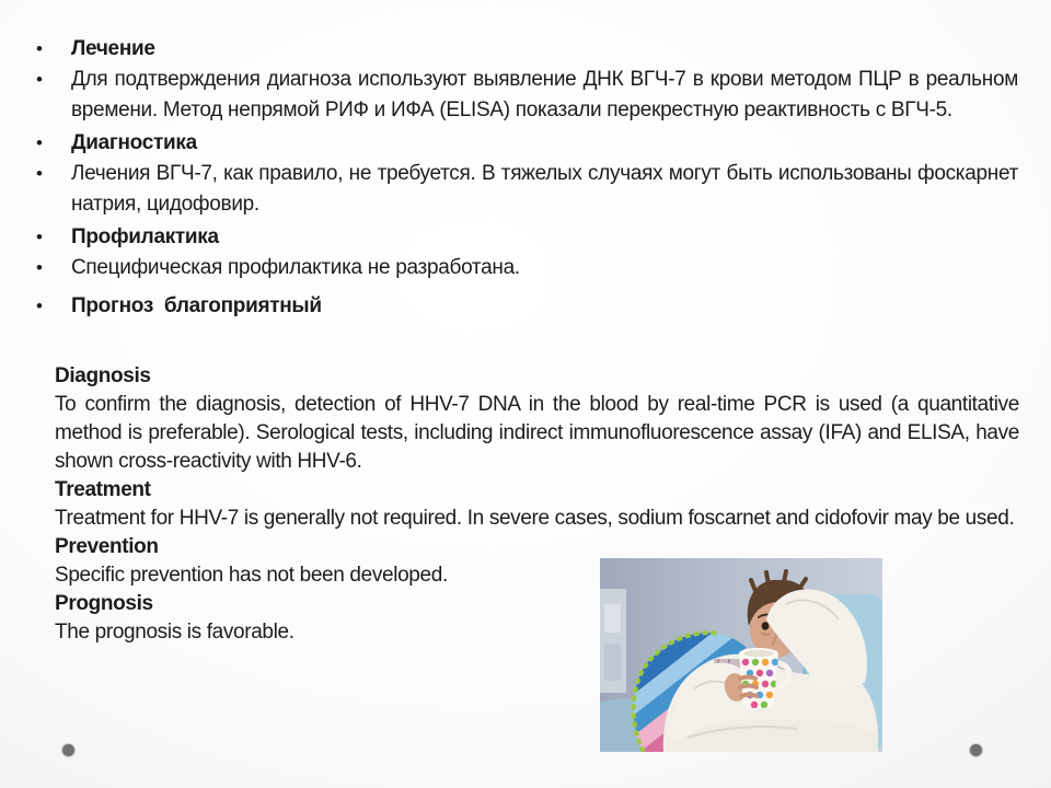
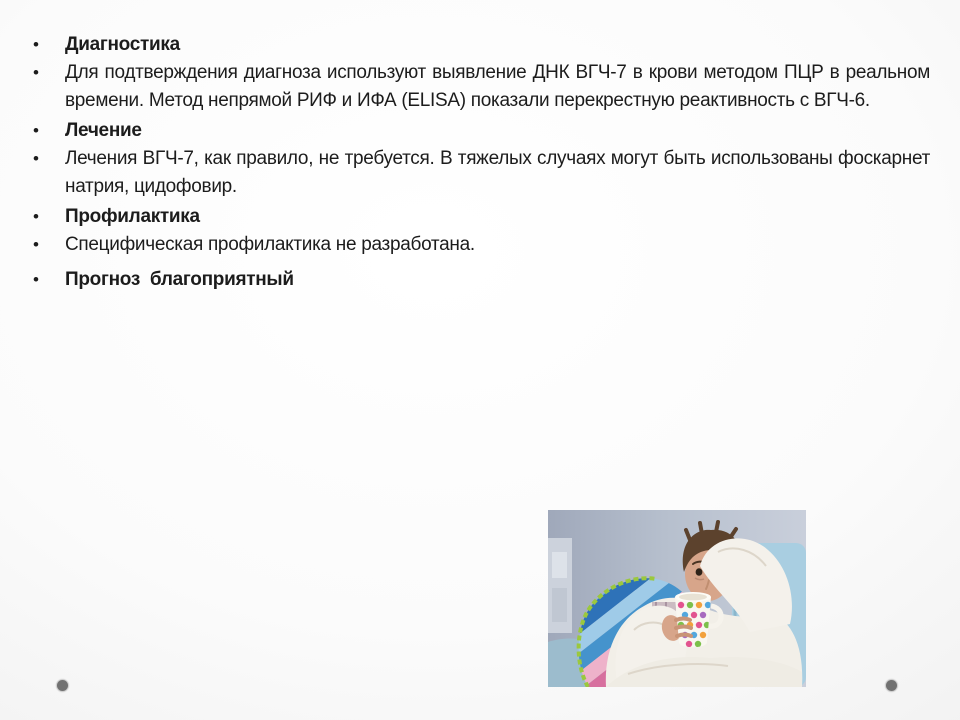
  •
- Лечение
+ Диагностика
  •
- Для подтверждения диагноза используют выявление ДНК ВГЧ-7 в крови методом ПЦР в реальном времени. Метод непрямой РИФ и ИФА (ELISA) показали перекрестную реактивность с ВГЧ-5.
+ Для подтверждения диагноза используют выявление ДНК ВГЧ-7 в крови методом ПЦР в реальном времени. Метод непрямой РИФ и ИФА (ELISA) показали перекрестную реактивность с ВГЧ-6.
  •
- Диагностика
+ Лечение
  •
  Лечения ВГЧ-7, как правило, не требуется. В тяжелых случаях могут быть использованы фоскарнет натрия, цидофовир.
  •
  Профилактика
  •
  Специфическая профилактика не разработана.
  •
  Прогноз благоприятный
- Diagnosis
- To confirm the diagnosis, detection of HHV-7 DNA in the blood by real-time PCR is used (a quantitative method is preferable). Serological tests, including indirect immunofluorescence assay (IFA) and ELISA, have shown cross-reactivity with HHV-6.
- Treatment
- Treatment for HHV-7 is generally not required. In severe cases, sodium foscarnet and cidofovir may be used.
- Prevention
- Specific prevention has not been developed.
- Prognosis
- The prognosis is favorable.
